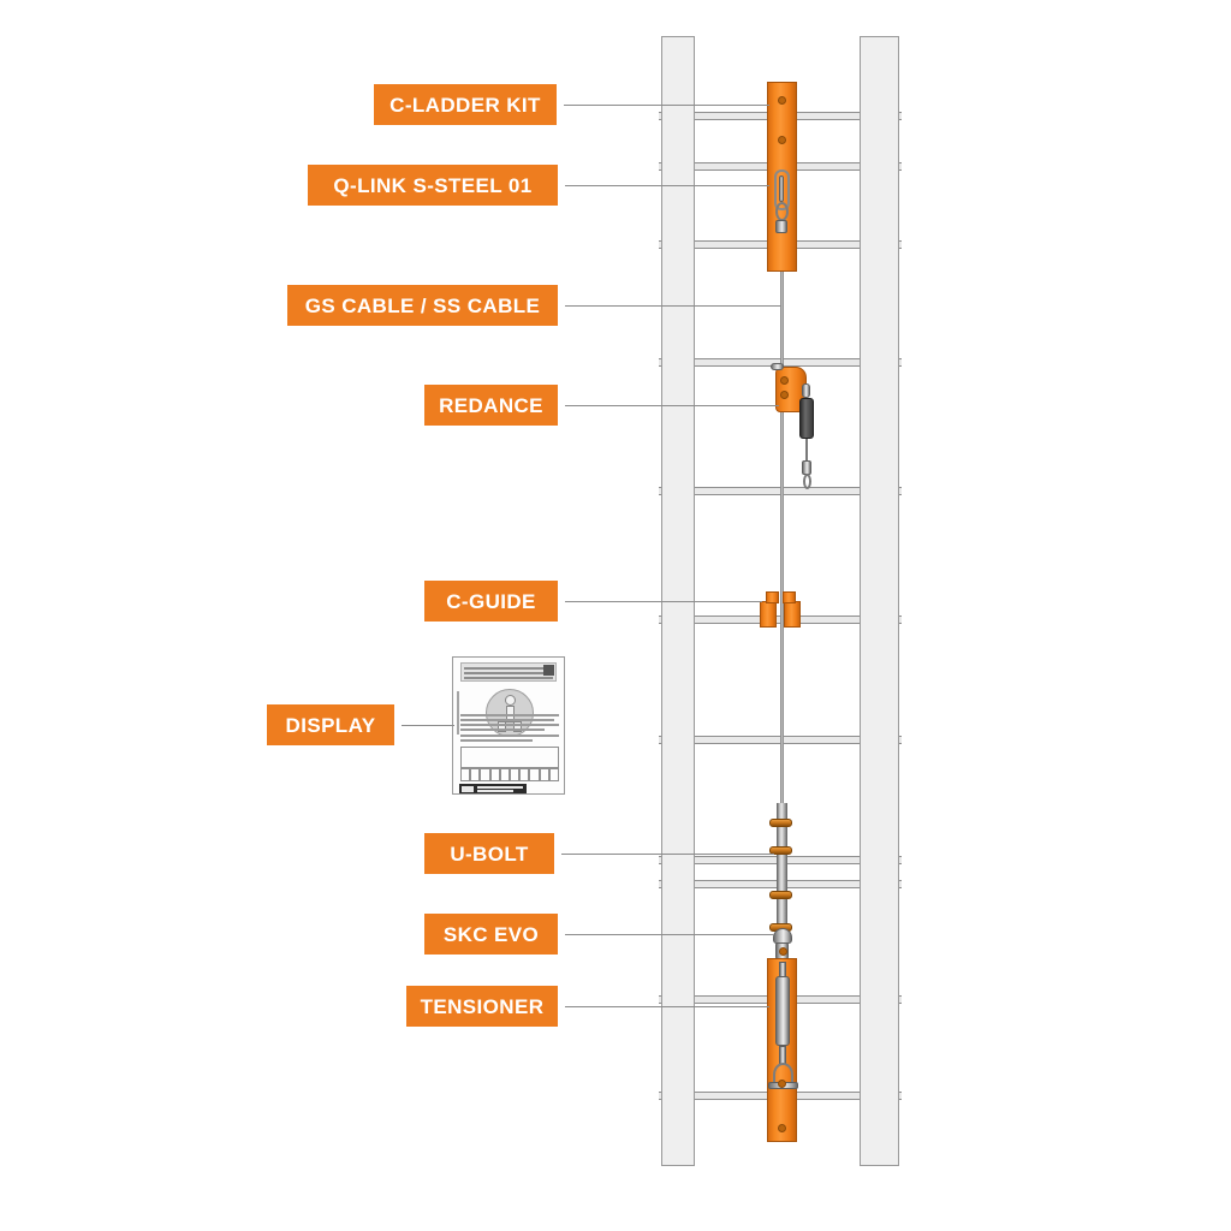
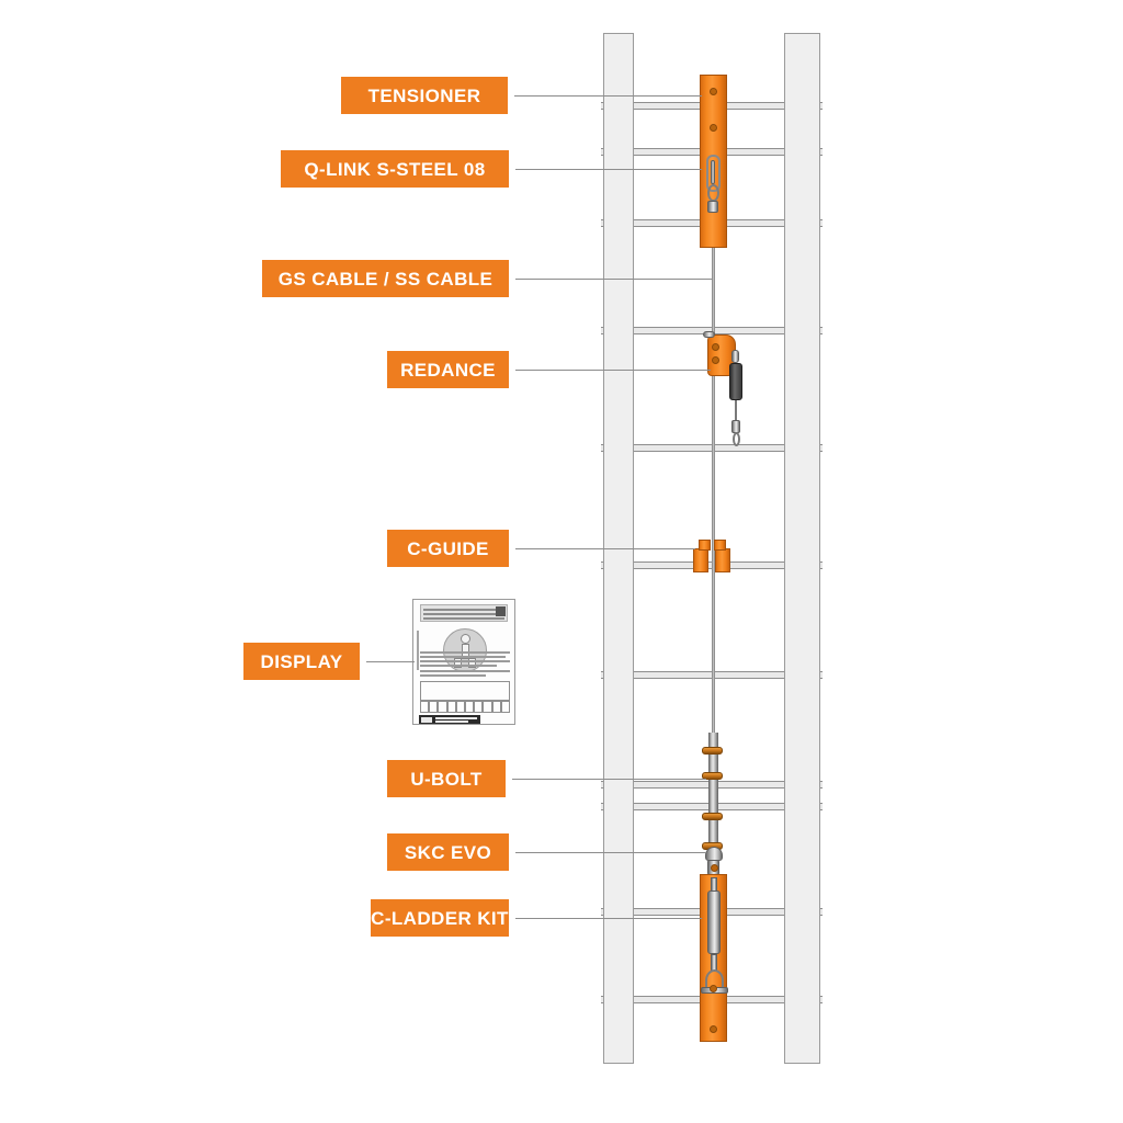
- C-LADDER KIT
+ TENSIONER
- Q-LINK S-STEEL 01
+ Q-LINK S-STEEL 08
  GS CABLE / SS CABLE
  REDANCE
  C-GUIDE
  DISPLAY
  U-BOLT
  SKC EVO
- TENSIONER
+ C-LADDER KIT
